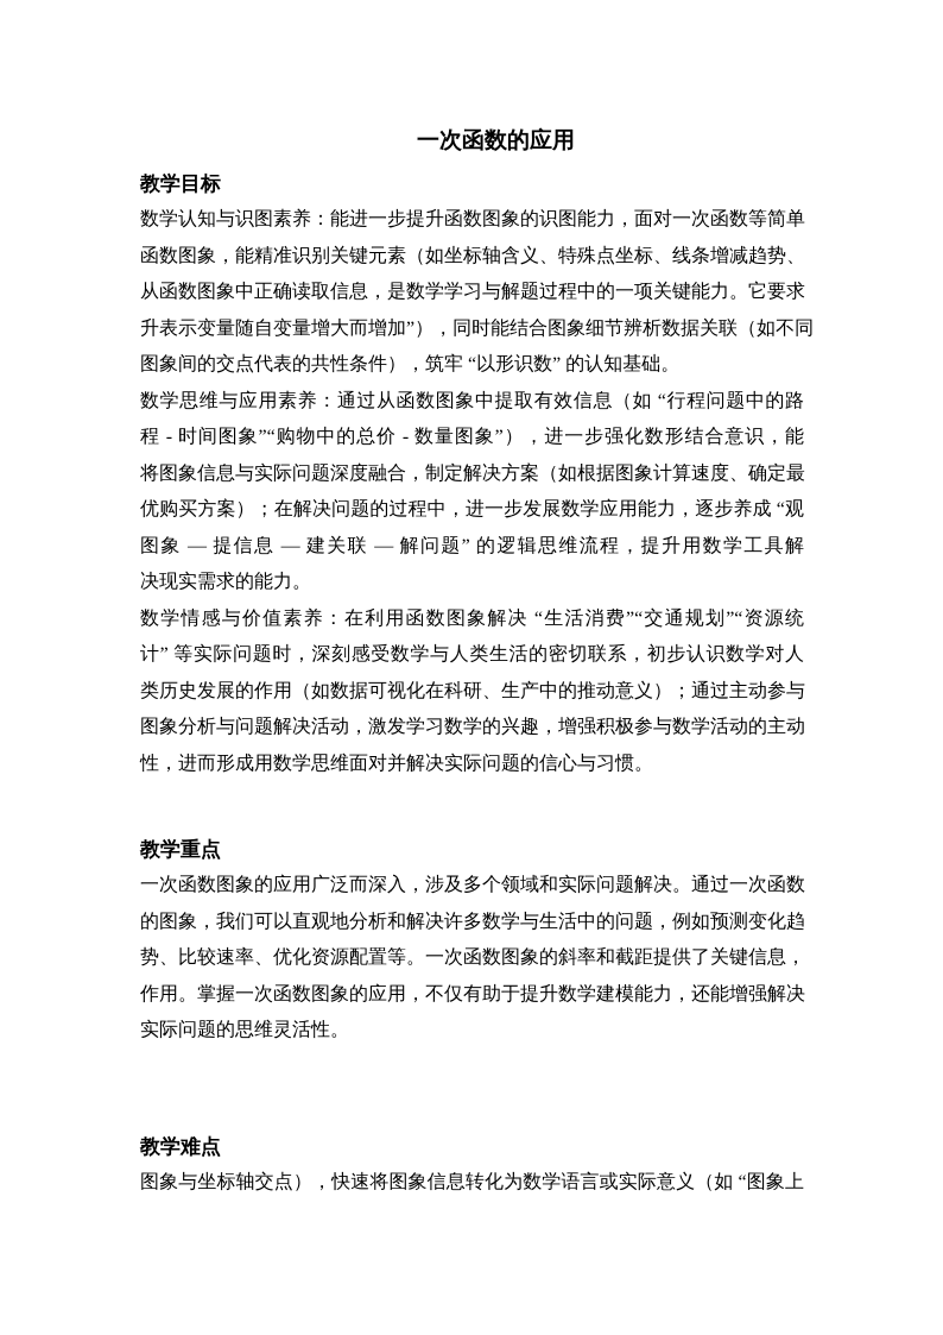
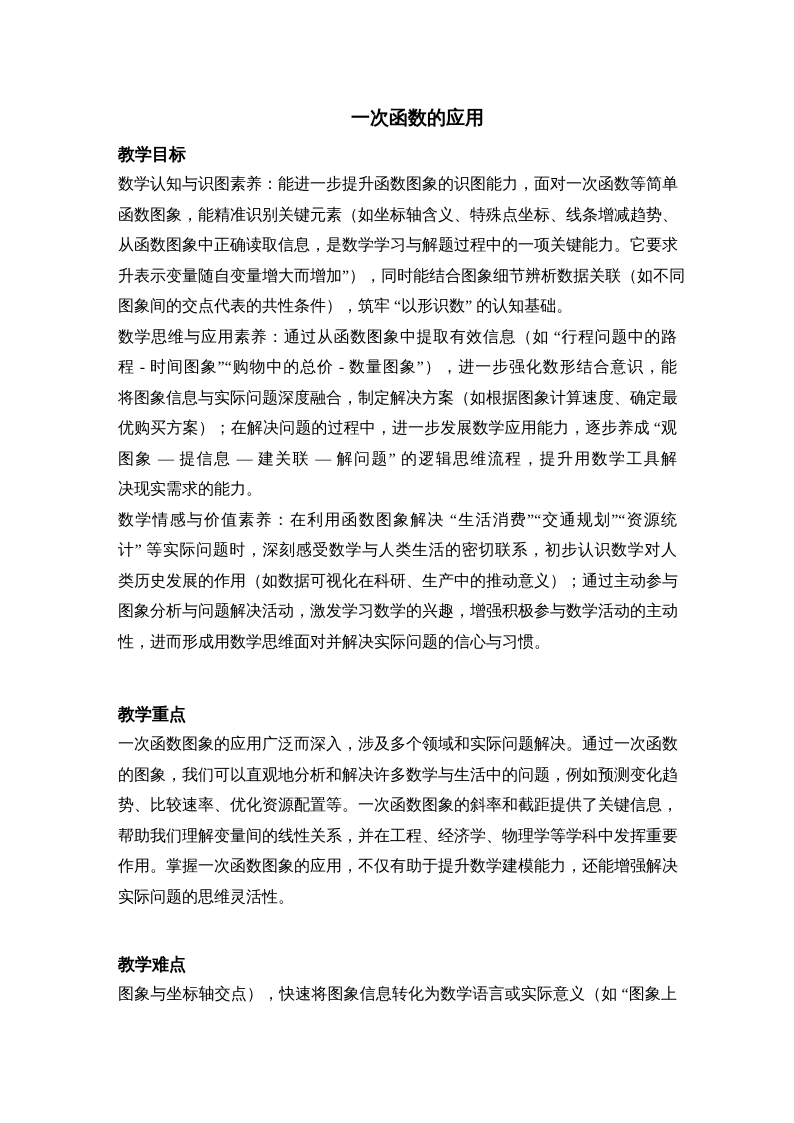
  一次函数的应用
  教学目标
  数学认知与识图素养：能进一步提升函数图象的识图能力，面对一次函数等简单
  函数图象，能精准识别关键元素（如坐标轴含义、特殊点坐标、线条增减趋势、
  从函数图象中正确读取信息，是数学学习与解题过程中的一项关键能力。它要求
  升表示变量随自变量增大而增加”），同时能结合图象细节辨析数据关联（如不同
  图象间的交点代表的共性条件），筑牢 “以形识数” 的认知基础。
  数学思维与应用素养：通过从函数图象中提取有效信息（如 “行程问题中的路
  程 - 时间图象”“购物中的总价 - 数量图象”），进一步强化数形结合意识，能
  将图象信息与实际问题深度融合，制定解决方案（如根据图象计算速度、确定最
  优购买方案）；在解决问题的过程中，进一步发展数学应用能力，逐步养成 “观
  图象 — 提信息 — 建关联 — 解问题” 的逻辑思维流程，提升用数学工具解
  决现实需求的能力。
  数学情感与价值素养：在利用函数图象解决 “生活消费”“交通规划”“资源统
  计” 等实际问题时，深刻感受数学与人类生活的密切联系，初步认识数学对人
  类历史发展的作用（如数据可视化在科研、生产中的推动意义）；通过主动参与
  图象分析与问题解决活动，激发学习数学的兴趣，增强积极参与数学活动的主动
  性，进而形成用数学思维面对并解决实际问题的信心与习惯。
  教学重点
  一次函数图象的应用广泛而深入，涉及多个领域和实际问题解决。通过一次函数
  的图象，我们可以直观地分析和解决许多数学与生活中的问题，例如预测变化趋
  势、比较速率、优化资源配置等。一次函数图象的斜率和截距提供了关键信息，
+ 帮助我们理解变量间的线性关系，并在工程、经济学、物理学等学科中发挥重要
  作用。掌握一次函数图象的应用，不仅有助于提升数学建模能力，还能增强解决
  实际问题的思维灵活性。
  教学难点
  图象与坐标轴交点），快速将图象信息转化为数学语言或实际意义（如 “图象上
